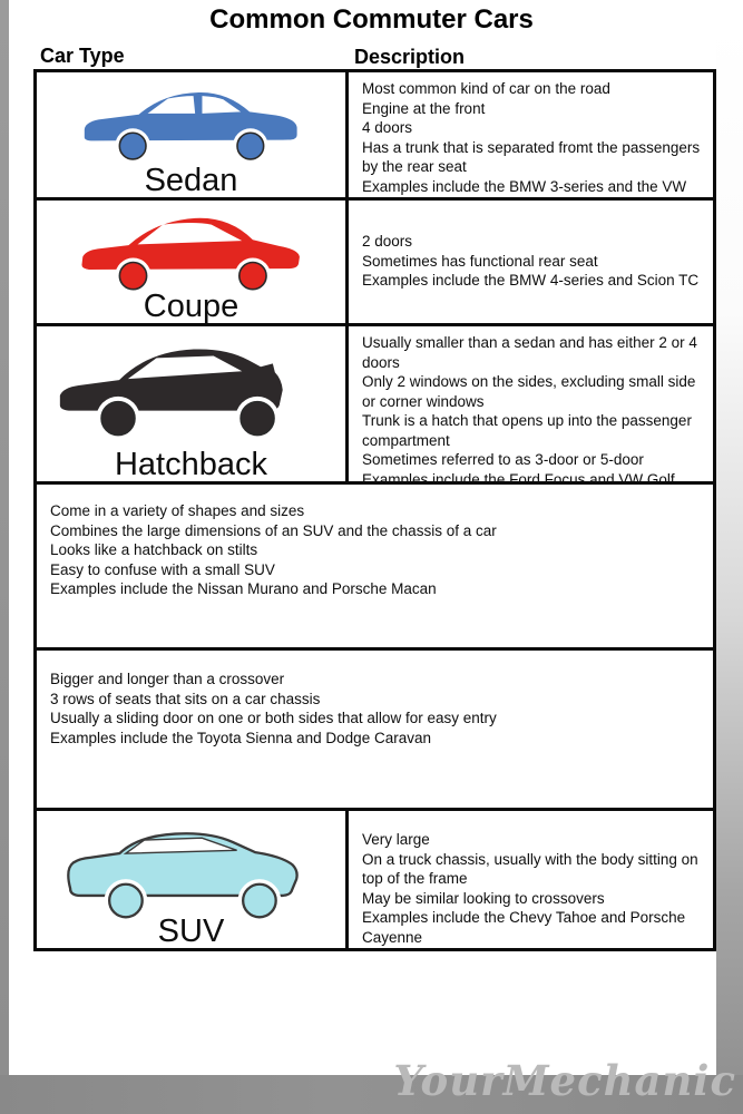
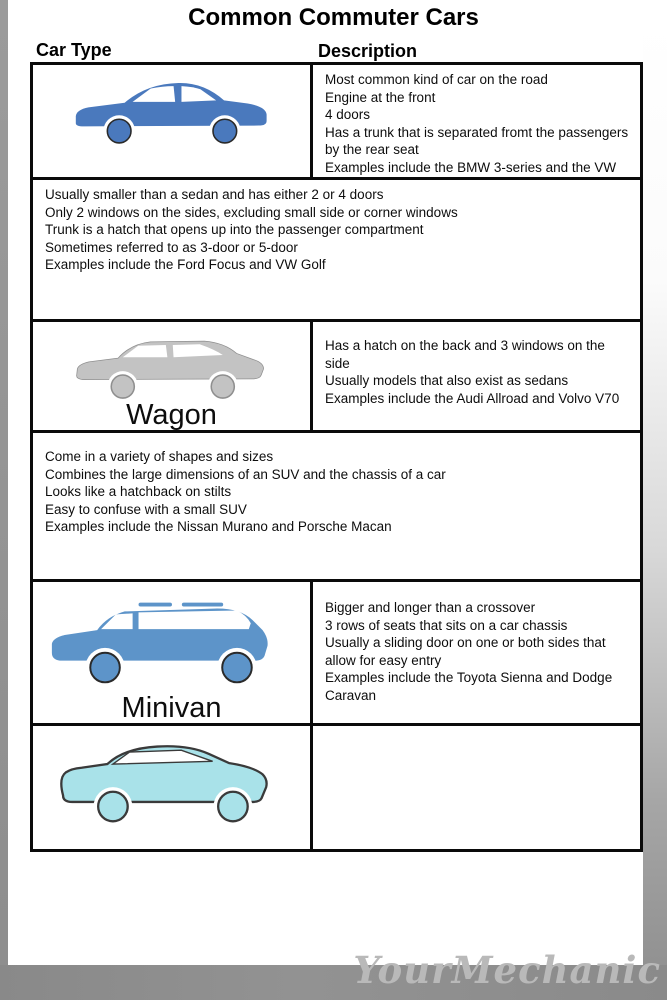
  YourMechanic
  Common Commuter Cars
  Car Type
  Description
- Sedan
  Most common kind of car on the road
  Engine at the front
  4 doors
  Has a trunk that is separated fromt the passengers by the rear seat
  Examples include the BMW 3-series and the VW
- Coupe
- 2 doors
- Sometimes has functional rear seat
- Examples include the BMW 4-series and Scion TC
- Hatchback
  Usually smaller than a sedan and has either 2 or 4 doors
  Only 2 windows on the sides, excluding small side or corner windows
  Trunk is a hatch that opens up into the passenger compartment
  Sometimes referred to as 3-door or 5-door
  Examples include the Ford Focus and VW Golf
+ Wagon
+ Has a hatch on the back and 3 windows on the side
+ Usually models that also exist as sedans
+ Examples include the Audi Allroad and Volvo V70
  Come in a variety of shapes and sizes
  Combines the large dimensions of an SUV and the chassis of a car
  Looks like a hatchback on stilts
  Easy to confuse with a small SUV
  Examples include the Nissan Murano and Porsche Macan
+ Minivan
  Bigger and longer than a crossover
  3 rows of seats that sits on a car chassis
  Usually a sliding door on one or both sides that allow for easy entry
  Examples include the Toyota Sienna and Dodge Caravan
- SUV
- Very large
- On a truck chassis, usually with the body sitting on top of the frame
- May be similar looking to crossovers
- Examples include the Chevy Tahoe and Porsche Cayenne
